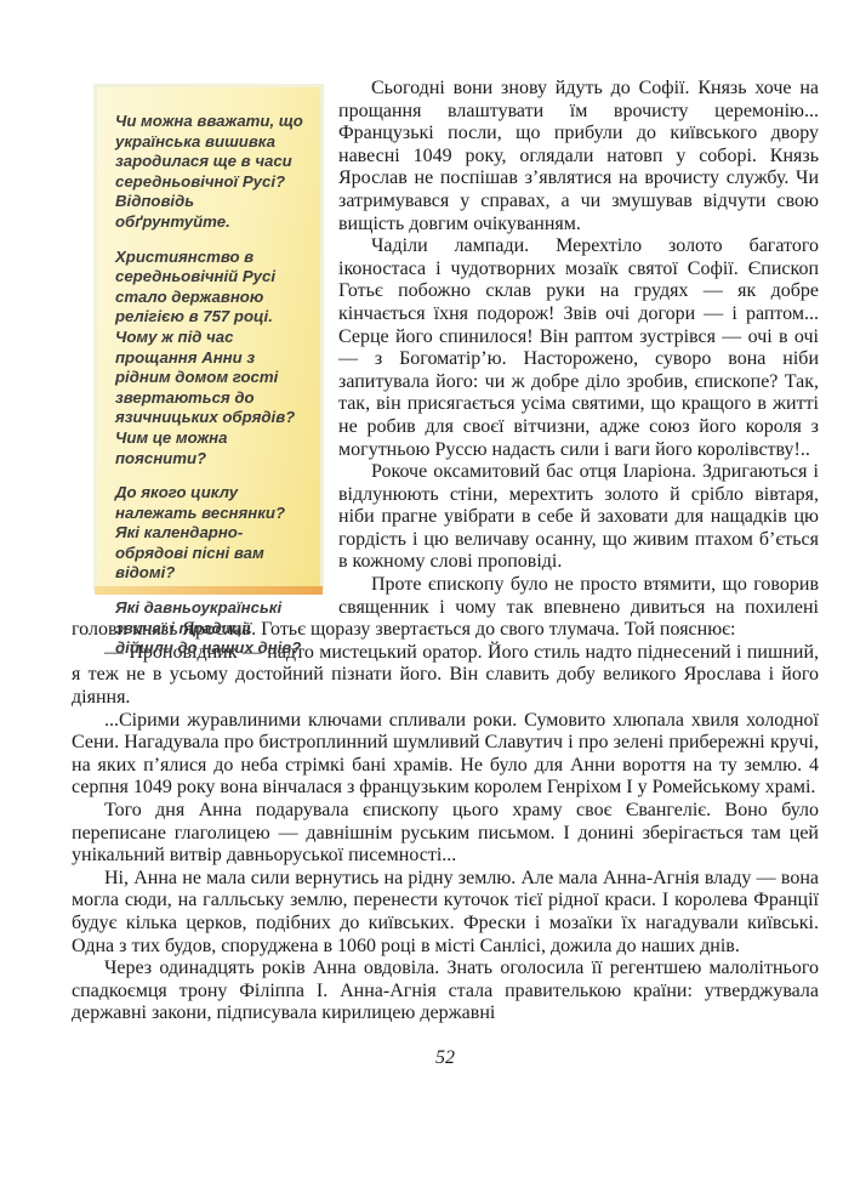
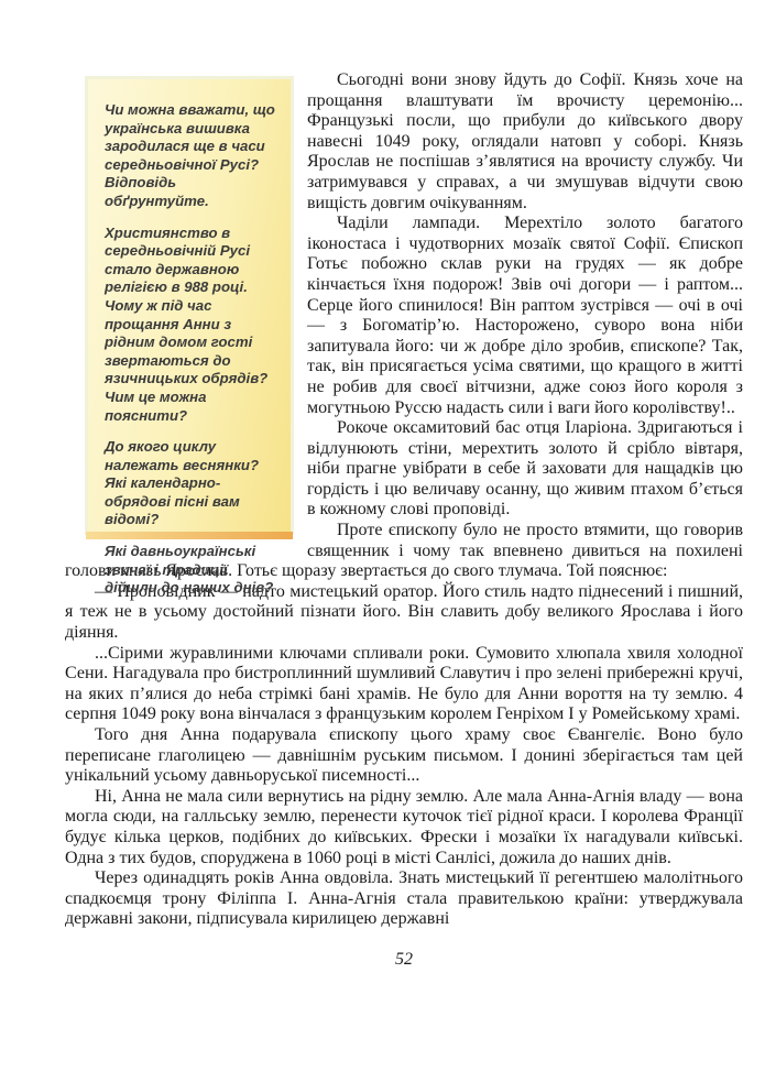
  Чи можна вважати, що українська вишивка зародилася ще в часи середньовічної Русі? Відповідь обґрунтуйте.
- Християнство в середньовічній Русі стало державною релігією в 757 році. Чому ж під час прощання Анни з рідним домом гості звертаються до язичницьких обрядів? Чим це можна пояснити?
+ Християнство в середньовічній Русі стало державною релігією в 988 році. Чому ж під час прощання Анни з рідним домом гості звертаються до язичницьких обрядів? Чим це можна пояснити?
  До якого циклу належать веснянки? Які календарно-обрядові пісні вам відомі?
  Які давньоукраїнські звичаї і традиції дійшли до наших днів?
  Сьогодні вони знову йдуть до Софії. Князь хоче на прощання влаштувати їм врочисту церемонію... Французькі посли, що прибули до київського двору навесні 1049 року, оглядали натовп у соборі. Князь Ярослав не поспішав з’являтися на врочисту службу. Чи затримувався у справах, а чи змушував відчути свою вищість довгим очікуванням.
  Чаділи лампади. Мерехтіло золото багатого іконостаса і чудотворних мозаїк святої Софії. Єпископ Готьє побожно склав руки на грудях — як добре кінчається їхня подорож! Звів очі догори — і раптом... Серце його спинилося! Він раптом зустрівся — очі в очі — з Богоматір’ю. Насторожено, суворо вона ніби запитувала його: чи ж добре діло зробив, єпископе? Так, так, він присягається усіма святими, що кращого в житті не робив для своєї вітчизни, адже союз його короля з могутньою Руссю надасть сили і ваги його королівству!..
  Рокоче оксамитовий бас отця Іларіона. Здригаються і відлунюють стіни, мерехтить золото й срібло вівтаря, ніби прагне увібрати в себе й заховати для нащадків цю гордість і цю величаву осанну, що живим птахом б’ється в кожному слові проповіді.
  Проте єпископу було не просто втямити, що говорив священник і чому так впевнено дивиться на похилені голови князь Ярослав. Готьє щоразу звертається до свого тлумача. Той пояснює:
  — Проповідник — надто мистецький оратор. Його стиль надто піднесений і пишний, я теж не в усьому достойний пізнати його. Він славить добу великого Ярослава і його діяння.
  ...Сірими журавлиними ключами спливали роки. Сумовито хлюпала хвиля холодної Сени. Нагадувала про бистроплинний шумливий Славутич і про зелені прибережні кручі, на яких п’ялися до неба стрімкі бані храмів. Не було для Анни вороття на ту землю. 4 серпня 1049 року вона вінчалася з французьким королем Генріхом I у Ромейському храмі.
- Того дня Анна подарувала єпископу цього храму своє Євангеліє. Воно було переписане глаголицею — давнішнім руським письмом. І донині зберігається там цей унікальний витвір давньоруської писемності...
+ Того дня Анна подарувала єпископу цього храму своє Євангеліє. Воно було переписане глаголицею — давнішнім руським письмом. І донині зберігається там цей унікальний усьому давньоруської писемності...
  Ні, Анна не мала сили вернутись на рідну землю. Але мала Анна-Агнія владу — вона могла сюди, на галльську землю, перенести куточок тієї рідної краси. І королева Франції будує кілька церков, подібних до київських. Фрески і мозаїки їх нагадували київські. Одна з тих будов, споруджена в 1060 році в місті Санлісі, дожила до наших днів.
- Через одинадцять років Анна овдовіла. Знать оголосила її регентшею малолітнього спадкоємця трону Філіппа I. Анна-Агнія стала правителькою країни: утверджувала державні закони, підписувала кирилицею державні
+ Через одинадцять років Анна овдовіла. Знать мистецький її регентшею малолітнього спадкоємця трону Філіппа I. Анна-Агнія стала правителькою країни: утверджувала державні закони, підписувала кирилицею державні
  52
